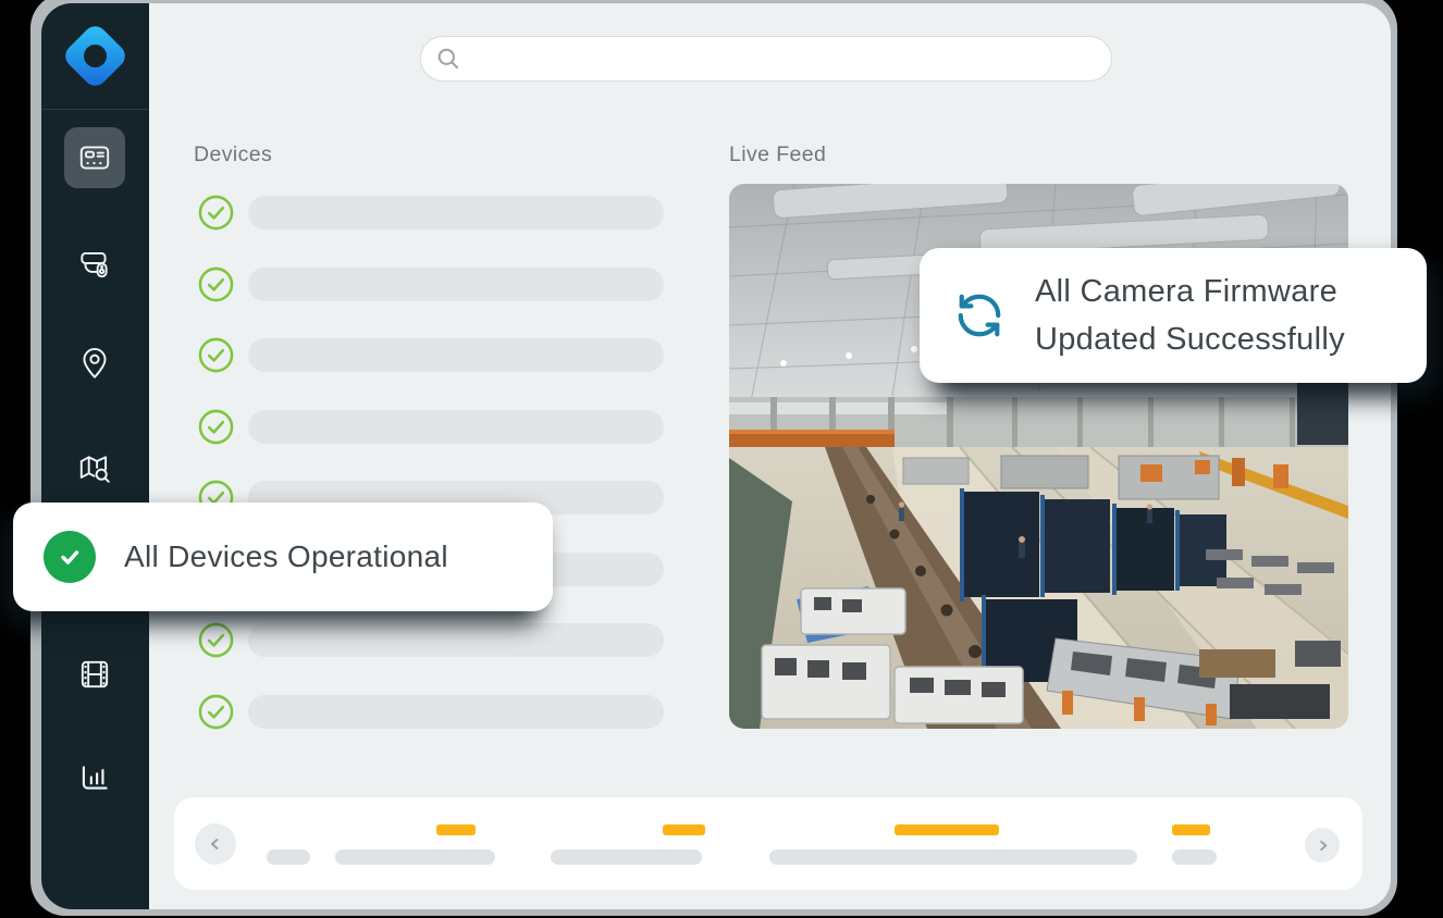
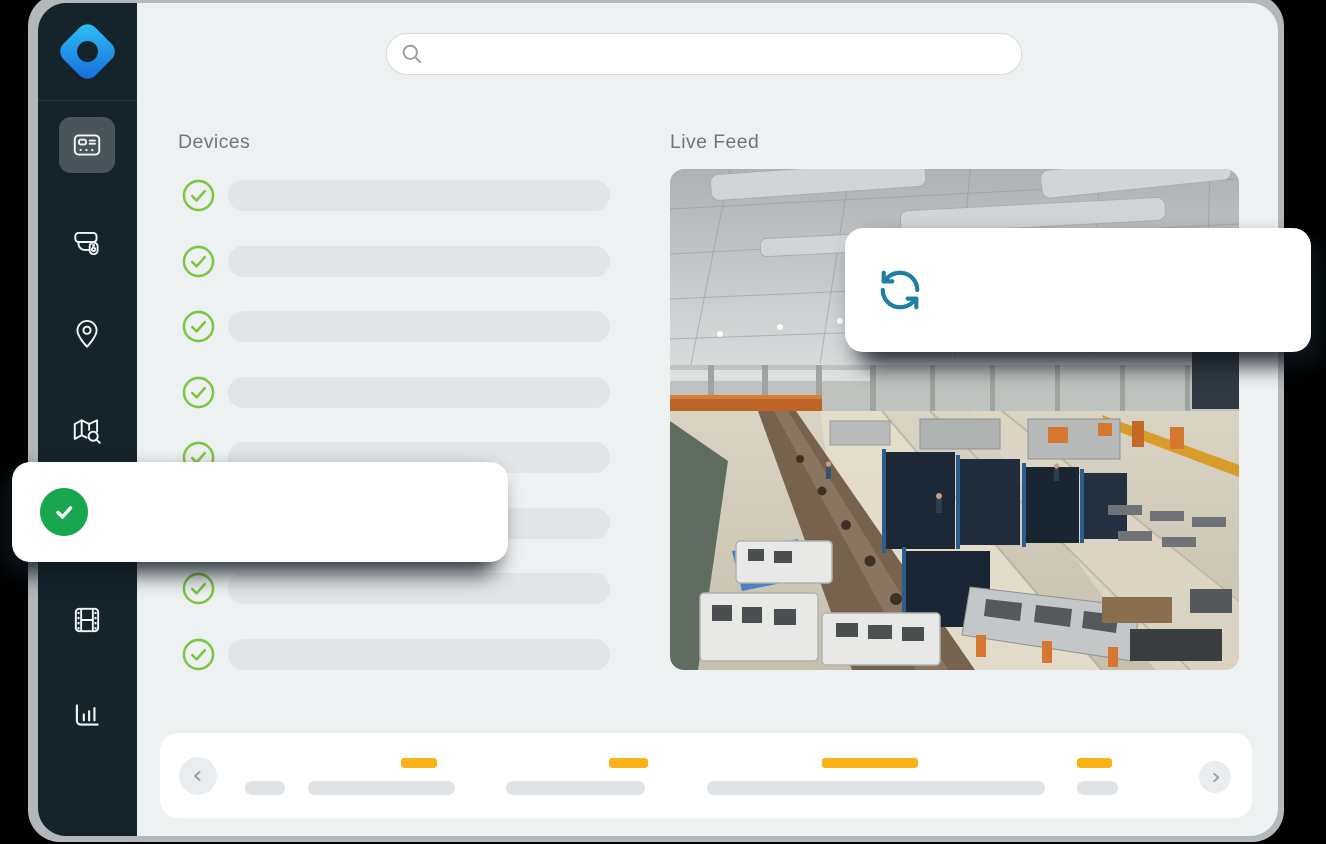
  Devices
  Live Feed
- All Devices Operational
- All Camera Firmware
- Updated Successfully
